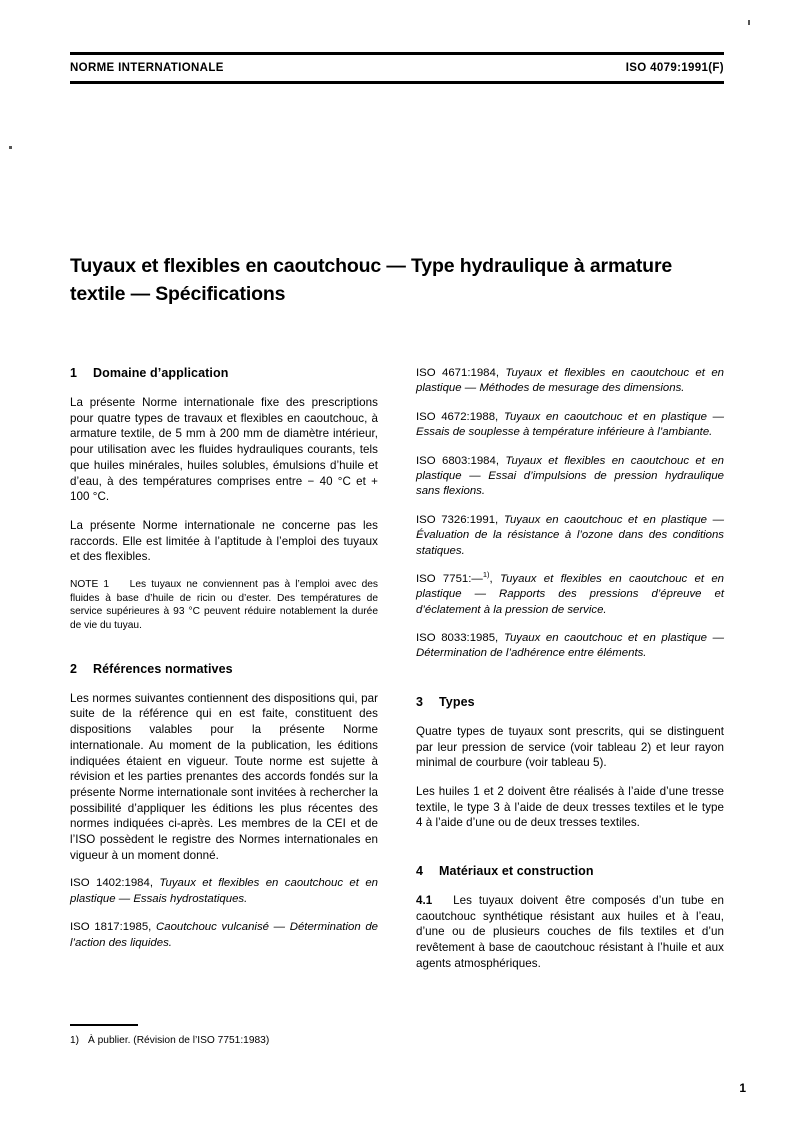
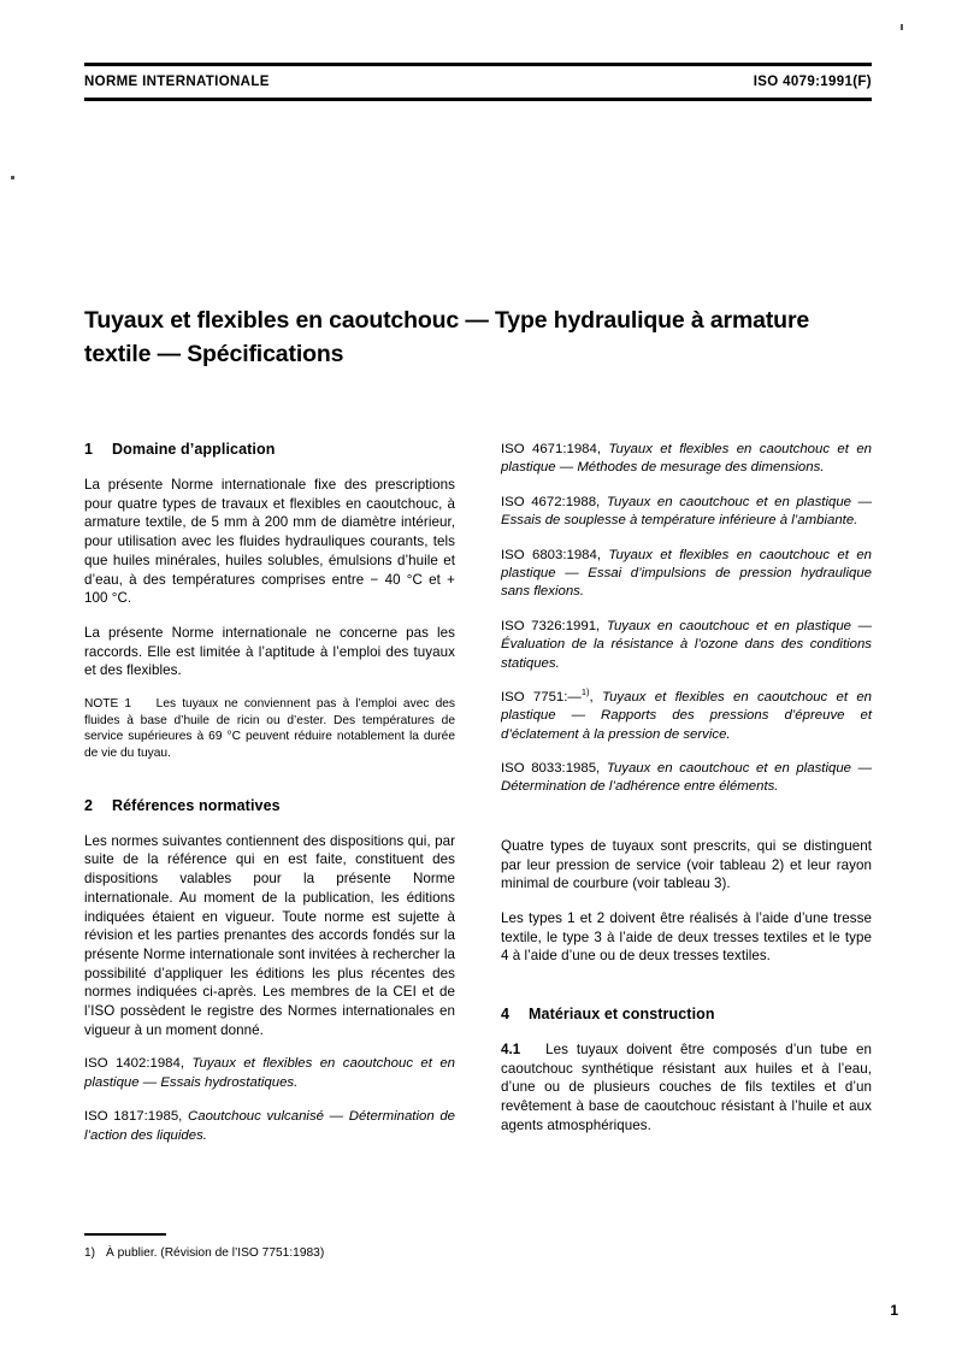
  NORME INTERNATIONALE
  ISO 4079:1991(F)
  Tuyaux et flexibles en caoutchouc — Type hydraulique à armature textile — Spécifications
  1 Domaine d’application
  La présente Norme internationale fixe des prescriptions pour quatre types de travaux et flexibles en caoutchouc, à armature textile, de 5 mm à 200 mm de diamètre intérieur, pour utilisation avec les fluides hydrauliques courants, tels que huiles minérales, huiles solubles, émulsions d’huile et d’eau, à des températures comprises entre − 40 °C et + 100 °C.
  La présente Norme internationale ne concerne pas les raccords. Elle est limitée à l’aptitude à l’emploi des tuyaux et des flexibles.
- NOTE 1 Les tuyaux ne conviennent pas à l’emploi avec des fluides à base d’huile de ricin ou d’ester. Des températures de service supérieures à 93 °C peuvent réduire notablement la durée de vie du tuyau.
+ NOTE 1 Les tuyaux ne conviennent pas à l’emploi avec des fluides à base d’huile de ricin ou d’ester. Des températures de service supérieures à 69 °C peuvent réduire notablement la durée de vie du tuyau.
  2 Références normatives
  Les normes suivantes contiennent des dispositions qui, par suite de la référence qui en est faite, constituent des dispositions valables pour la présente Norme internationale. Au moment de la publication, les éditions indiquées étaient en vigueur. Toute norme est sujette à révision et les parties prenantes des accords fondés sur la présente Norme internationale sont invitées à rechercher la possibilité d’appliquer les éditions les plus récentes des normes indiquées ci-après. Les membres de la CEI et de l’ISO possèdent le registre des Normes internationales en vigueur à un moment donné.
  ISO 1402:1984, Tuyaux et flexibles en caoutchouc et en plastique — Essais hydrostatiques.
  ISO 1817:1985, Caoutchouc vulcanisé — Détermination de l’action des liquides.
  ISO 4671:1984, Tuyaux et flexibles en caoutchouc et en plastique — Méthodes de mesurage des dimensions.
  ISO 4672:1988, Tuyaux en caoutchouc et en plastique — Essais de souplesse à température inférieure à l’ambiante.
  ISO 6803:1984, Tuyaux et flexibles en caoutchouc et en plastique — Essai d’impulsions de pression hydraulique sans flexions.
  ISO 7326:1991, Tuyaux en caoutchouc et en plastique — Évaluation de la résistance à l’ozone dans des conditions statiques.
  ISO 7751:—1), Tuyaux et flexibles en caoutchouc et en plastique — Rapports des pressions d’épreuve et d’éclatement à la pression de service.
  ISO 8033:1985, Tuyaux en caoutchouc et en plastique — Détermination de l’adhérence entre éléments.
- 3 Types
- Quatre types de tuyaux sont prescrits, qui se distinguent par leur pression de service (voir tableau 2) et leur rayon minimal de courbure (voir tableau 5).
+ Quatre types de tuyaux sont prescrits, qui se distinguent par leur pression de service (voir tableau 2) et leur rayon minimal de courbure (voir tableau 3).
- Les huiles 1 et 2 doivent être réalisés à l’aide d’une tresse textile, le type 3 à l’aide de deux tresses textiles et le type 4 à l’aide d’une ou de deux tresses textiles.
+ Les types 1 et 2 doivent être réalisés à l’aide d’une tresse textile, le type 3 à l’aide de deux tresses textiles et le type 4 à l’aide d’une ou de deux tresses textiles.
  4 Matériaux et construction
  4.1 Les tuyaux doivent être composés d’un tube en caoutchouc synthétique résistant aux huiles et à l’eau, d’une ou de plusieurs couches de fils textiles et d’un revêtement à base de caoutchouc résistant à l’huile et aux agents atmosphériques.
  1) À publier. (Révision de l’ISO 7751:1983)
  1
